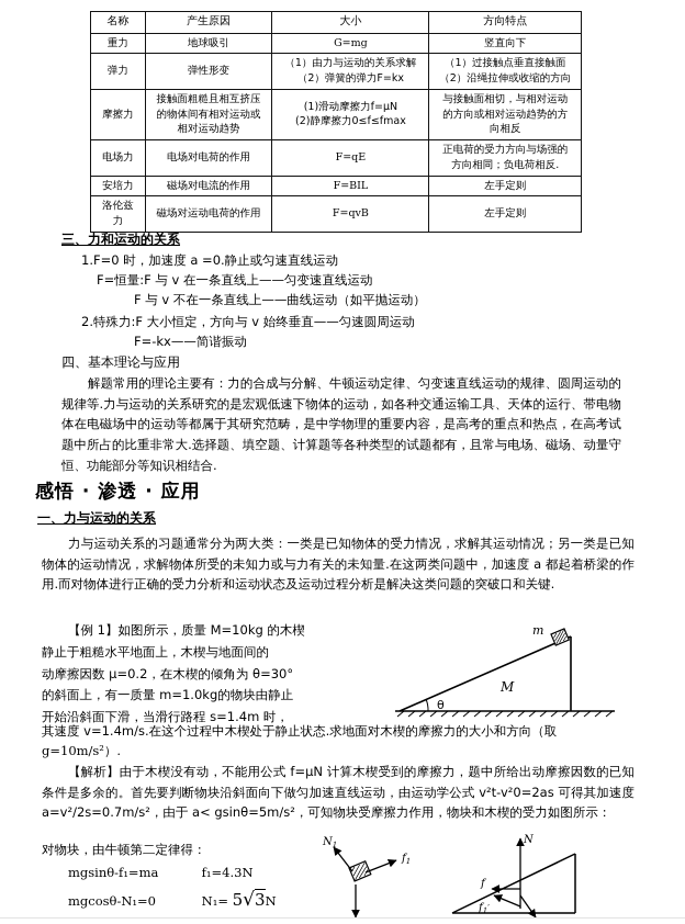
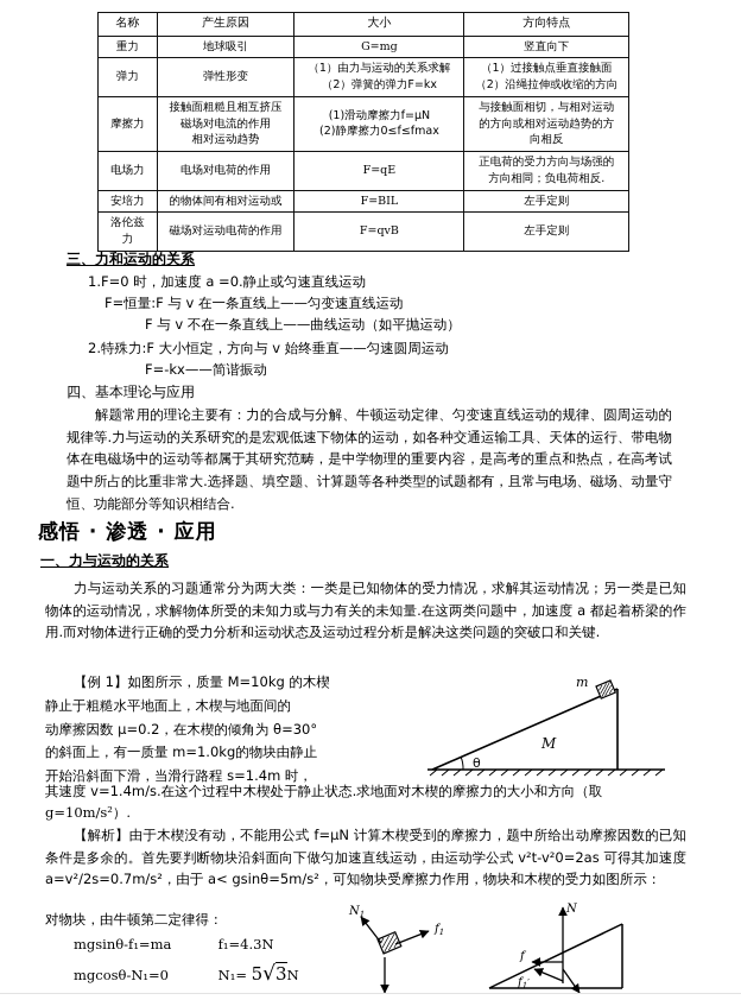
  名称	产生原因	大小	方向特点
  重力	地球吸引	G=mg	竖直向下
  弹力	弹性形变	（1）由力与运动的关系求解 （2）弹簧的弹力F=kx	（1）过接触点垂直接触面 （2）沿绳拉伸或收缩的方向
- 摩擦力	接触面粗糙且相互挤压 的物体间有相对运动或 相对运动趋势	(1)滑动摩擦力f=μN (2)静摩擦力0≤f≤fmax	与接触面相切，与相对运动 的方向或相对运动趋势的方 向相反
+ 摩擦力	接触面粗糙且相互挤压 磁场对电流的作用 相对运动趋势	(1)滑动摩擦力f=μN (2)静摩擦力0≤f≤fmax	与接触面相切，与相对运动 的方向或相对运动趋势的方 向相反
  电场力	电场对电荷的作用	F=qE	正电荷的受力方向与场强的 方向相同；负电荷相反.
- 安培力	磁场对电流的作用	F=BIL	左手定则
+ 安培力	的物体间有相对运动或	F=BIL	左手定则
  洛伦兹 力	磁场对运动电荷的作用	F=qvB	左手定则
  三、力和运动的关系
  1.F=0 时，加速度 a =0.静止或匀速直线运动
  F=恒量:F 与 v 在一条直线上——匀变速直线运动
  F 与 v 不在一条直线上——曲线运动（如平抛运动）
  2.特殊力:F 大小恒定，方向与 v 始终垂直——匀速圆周运动
  F=-kx——简谐振动
  四、基本理论与应用
  解题常用的理论主要有：力的合成与分解、牛顿运动定律、匀变速直线运动的规律、圆周运动的规律等.力与运动的关系研究的是宏观低速下物体的运动，如各种交通运输工具、天体的运行、带电物体在电磁场中的运动等都属于其研究范畴，是中学物理的重要内容，是高考的重点和热点，在高考试题中所占的比重非常大.选择题、填空题、计算题等各种类型的试题都有，且常与电场、磁场、动量守恒、功能部分等知识相结合.
  感悟 · 渗透 · 应用
  一、力与运动的关系
  力与运动关系的习题通常分为两大类：一类是已知物体的受力情况，求解其运动情况；另一类是已知物体的运动情况，求解物体所受的未知力或与力有关的未知量.在这两类问题中，加速度 a 都起着桥梁的作用.而对物体进行正确的受力分析和运动状态及运动过程分析是解决这类问题的突破口和关键.
  【例 1】如图所示，质量 M=10kg 的木楔
  静止于粗糙水平地面上，木楔与地面间的
  动摩擦因数 μ=0.2，在木楔的倾角为 θ=30°
  的斜面上，有一质量 m=1.0kg的物块由静止
  开始沿斜面下滑，当滑行路程 s=1.4m 时，
  其速度 v=1.4m/s.在这个过程中木楔处于静止状态.求地面对木楔的摩擦力的大小和方向（取
  g=10m/s²）.
  【解析】由于木楔没有动，不能用公式 f=μN 计算木楔受到的摩擦力，题中所给出动摩擦因数的已知条件是多余的。首先要判断物块沿斜面向下做匀加速直线运动，由运动学公式 v²t-v²0=2as 可得其加速度 a=v²/2s=0.7m/s²，由于 a< gsinθ=5m/s²，可知物块受摩擦力作用，物块和木楔的受力如图所示：
  对物块，由牛顿第二定律得：
  mgsinθ-f₁=ma f₁=4.3N
  mgcosθ-N₁=0 N₁= 5√3N
  m
  M
  θ
  N1
  f1
  N
  f
  f1′
